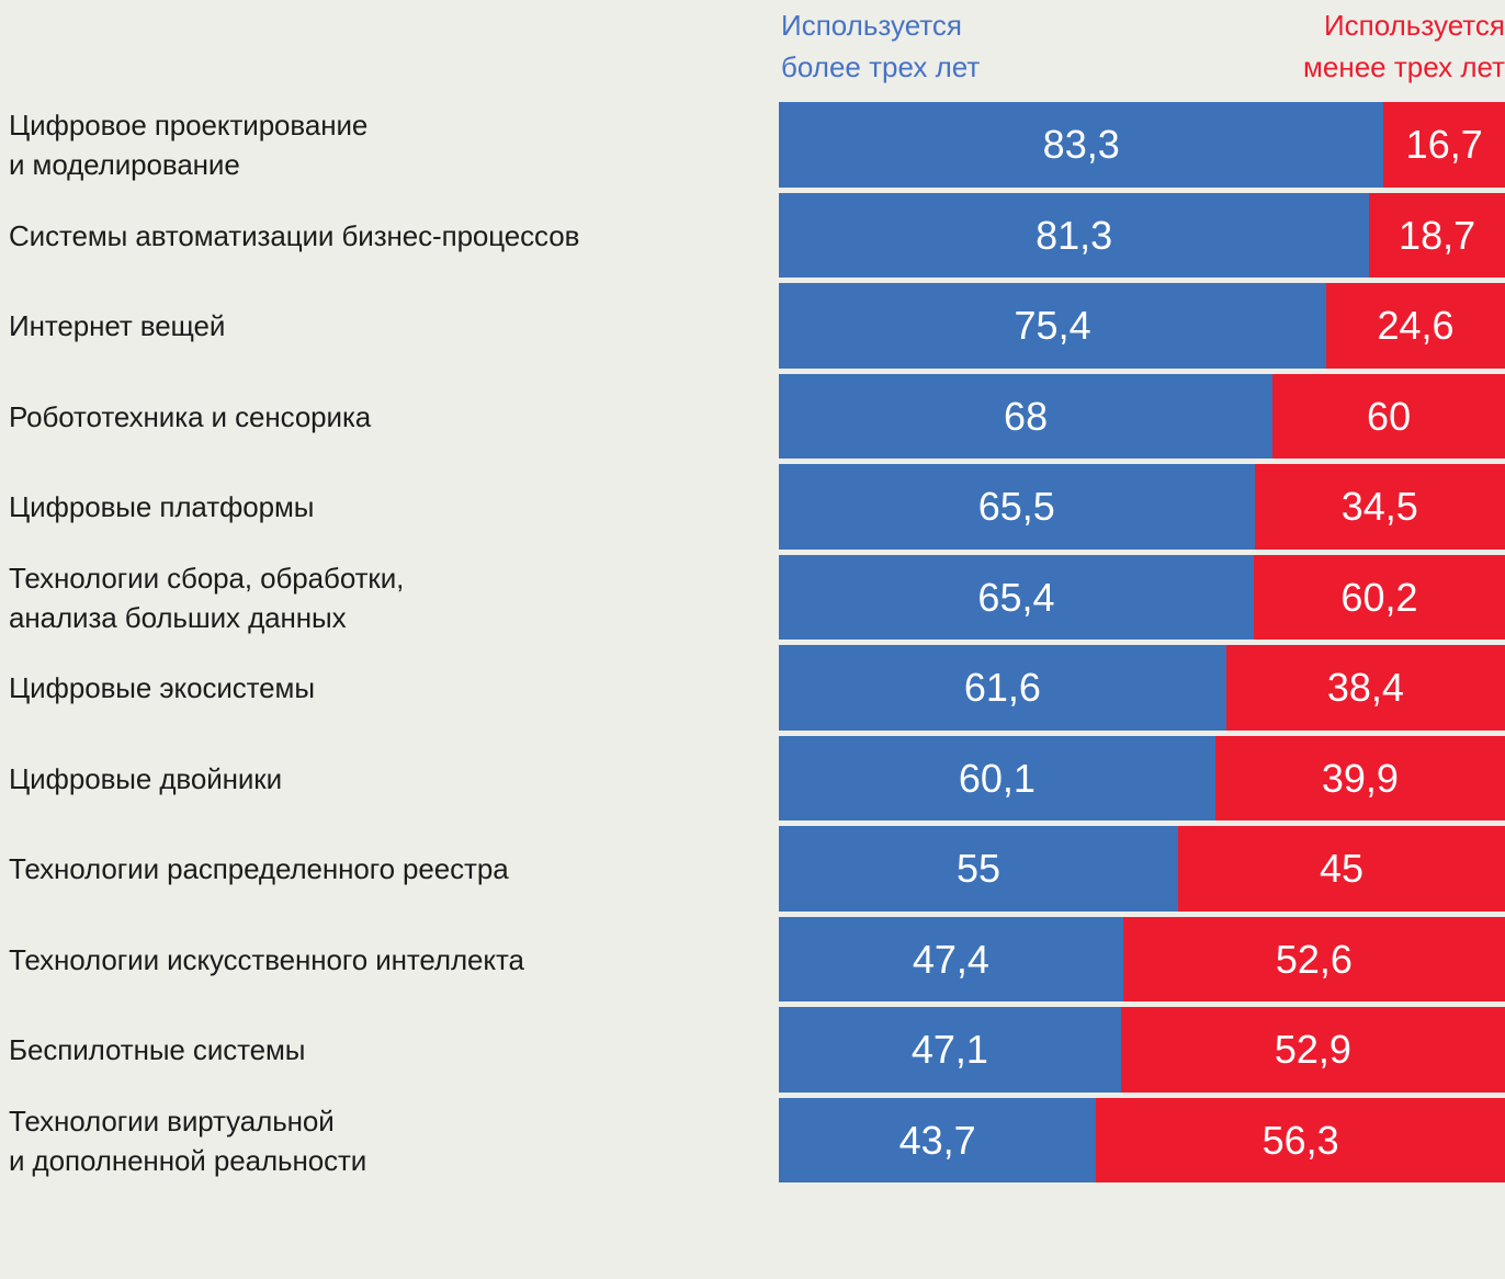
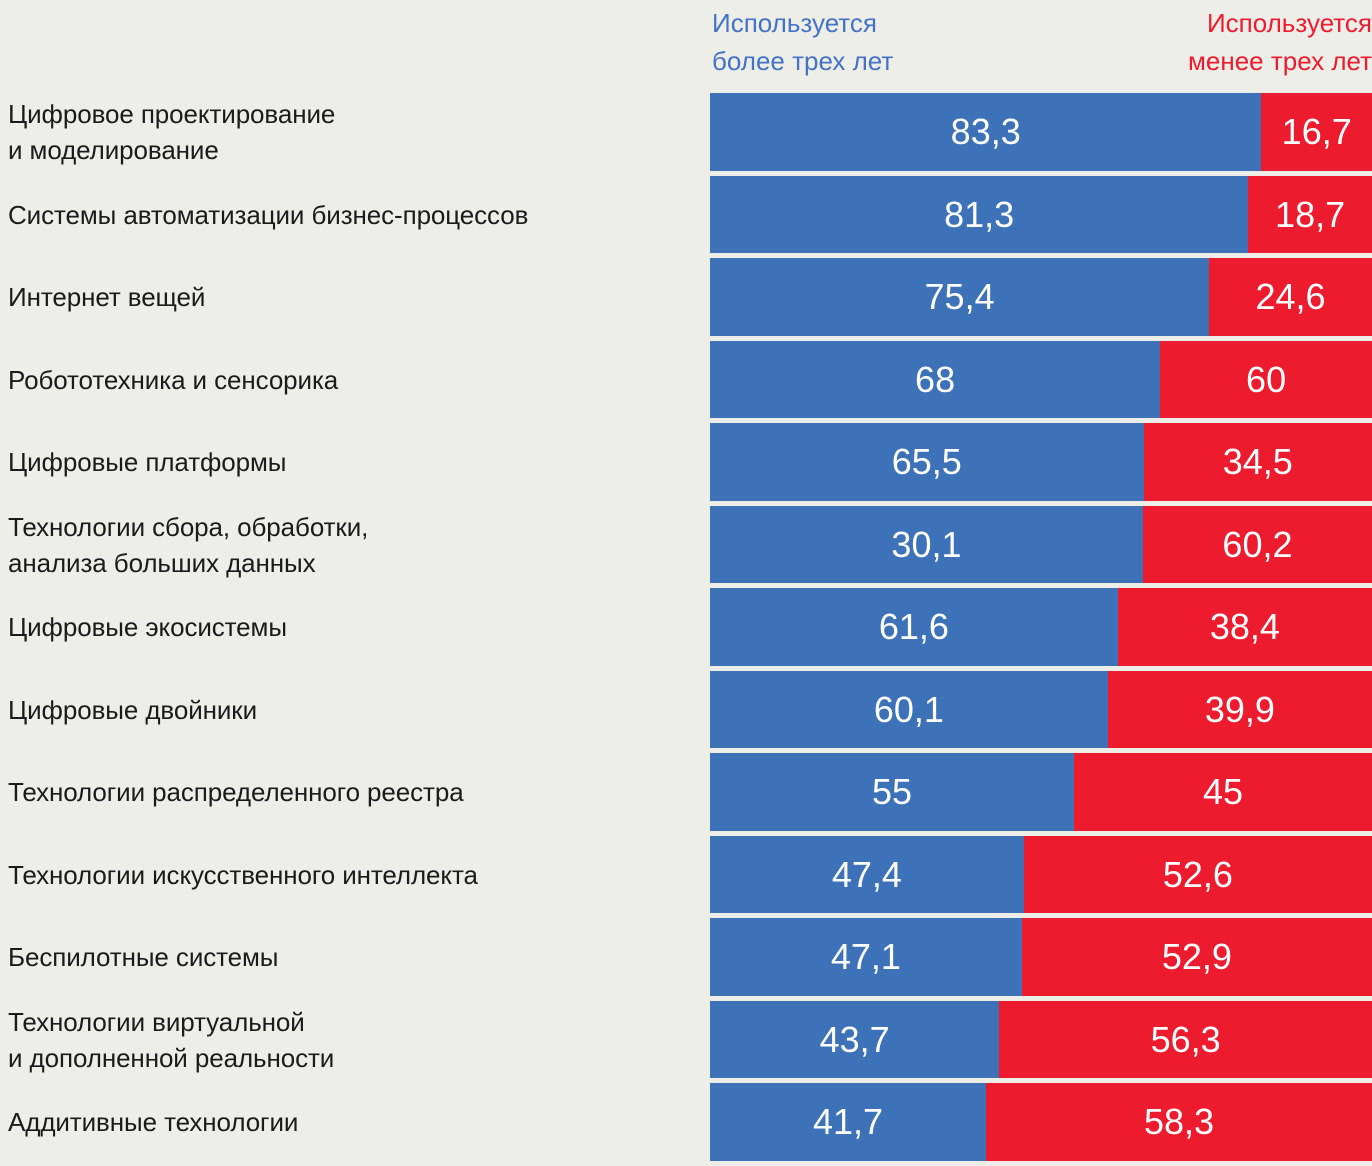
  Используется
  более трех лет
  Используется
  менее трех лет
  Цифровое проектирование
  и моделирование
  83,3
  16,7
  Системы автоматизации бизнес-процессов
  81,3
  18,7
  Интернет вещей
  75,4
  24,6
  Робототехника и сенсорика
  68
  60
  Цифровые платформы
  65,5
  34,5
  Технологии сбора, обработки,
  анализа больших данных
- 65,4
+ 30,1
  60,2
  Цифровые экосистемы
  61,6
  38,4
  Цифровые двойники
  60,1
  39,9
  Технологии распределенного реестра
  55
  45
  Технологии искусственного интеллекта
  47,4
  52,6
  Беспилотные системы
  47,1
  52,9
  Технологии виртуальной
  и дополненной реальности
  43,7
  56,3
+ Аддитивные технологии
+ 41,7
+ 58,3
